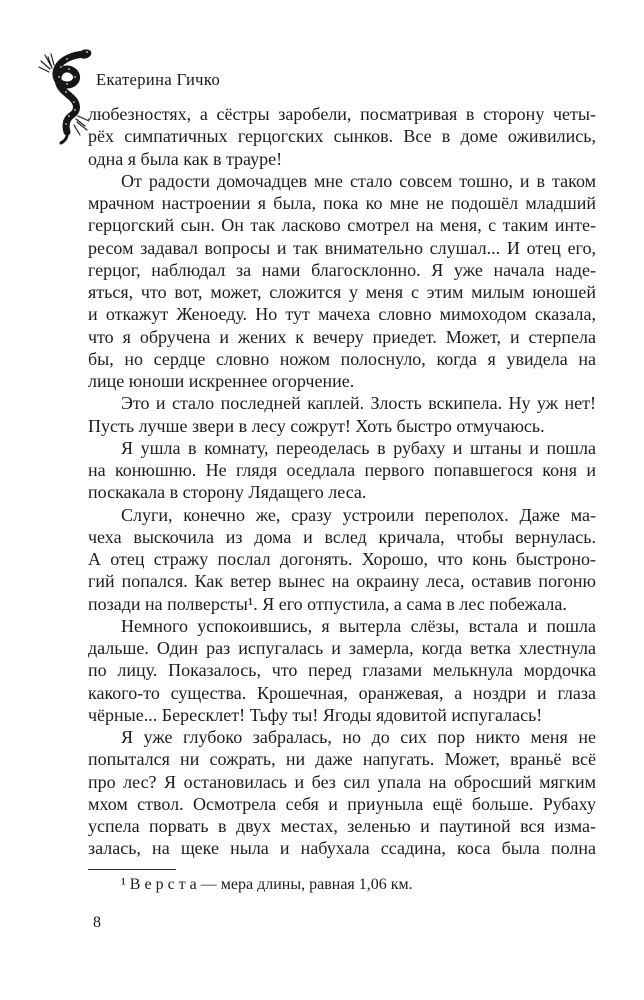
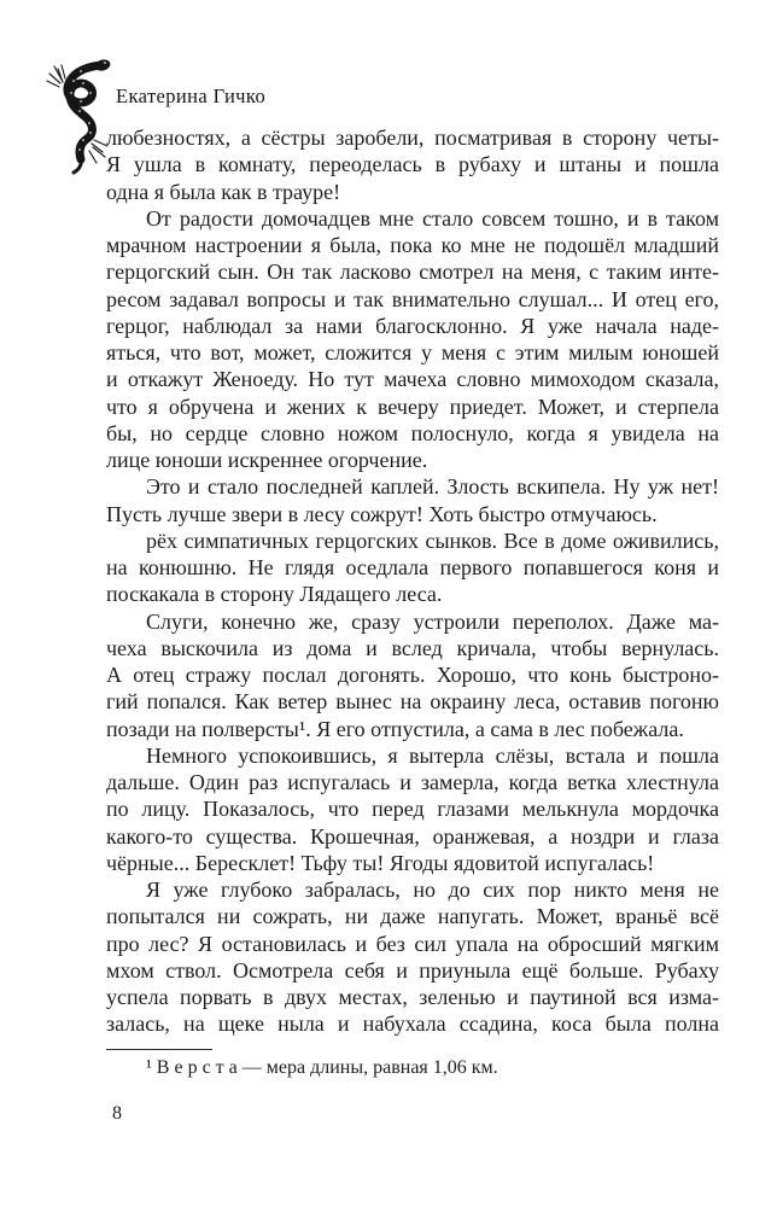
  Екатерина Гичко
  любезностях, а сёстры заробели, посматривая в сторону четы-
- рёх симпатичных герцогских сынков. Все в доме оживились,
+ Я ушла в комнату, переоделась в рубаху и штаны и пошла
  одна я была как в трауре!
  От радости домочадцев мне стало совсем тошно, и в таком
  мрачном настроении я была, пока ко мне не подошёл младший
  герцогский сын. Он так ласково смотрел на меня, с таким инте-
  ресом задавал вопросы и так внимательно слушал... И отец его,
  герцог, наблюдал за нами благосклонно. Я уже начала наде-
  яться, что вот, может, сложится у меня с этим милым юношей
  и откажут Женоеду. Но тут мачеха словно мимоходом сказала,
  что я обручена и жених к вечеру приедет. Может, и стерпела
  бы, но сердце словно ножом полоснуло, когда я увидела на
  лице юноши искреннее огорчение.
  Это и стало последней каплей. Злость вскипела. Ну уж нет!
  Пусть лучше звери в лесу сожрут! Хоть быстро отмучаюсь.
- Я ушла в комнату, переоделась в рубаху и штаны и пошла
+ рёх симпатичных герцогских сынков. Все в доме оживились,
  на конюшню. Не глядя оседлала первого попавшегося коня и
  поскакала в сторону Лядащего леса.
  Слуги, конечно же, сразу устроили переполох. Даже ма-
  чеха выскочила из дома и вслед кричала, чтобы вернулась.
  А отец стражу послал догонять. Хорошо, что конь быстроно-
  гий попался. Как ветер вынес на окраину леса, оставив погоню
  позади на полверсты¹. Я его отпустила, а сама в лес побежала.
  Немного успокоившись, я вытерла слёзы, встала и пошла
  дальше. Один раз испугалась и замерла, когда ветка хлестнула
  по лицу. Показалось, что перед глазами мелькнула мордочка
  какого-то существа. Крошечная, оранжевая, а ноздри и глаза
  чёрные... Бересклет! Тьфу ты! Ягоды ядовитой испугалась!
  Я уже глубоко забралась, но до сих пор никто меня не
  попытался ни сожрать, ни даже напугать. Может, враньё всё
  про лес? Я остановилась и без сил упала на обросший мягким
  мхом ствол. Осмотрела себя и приуныла ещё больше. Рубаху
  успела порвать в двух местах, зеленью и паутиной вся изма-
  залась, на щеке ныла и набухала ссадина, коса была полна
  ¹ В е р с т а — мера длины, равная 1,06 км.
  8
